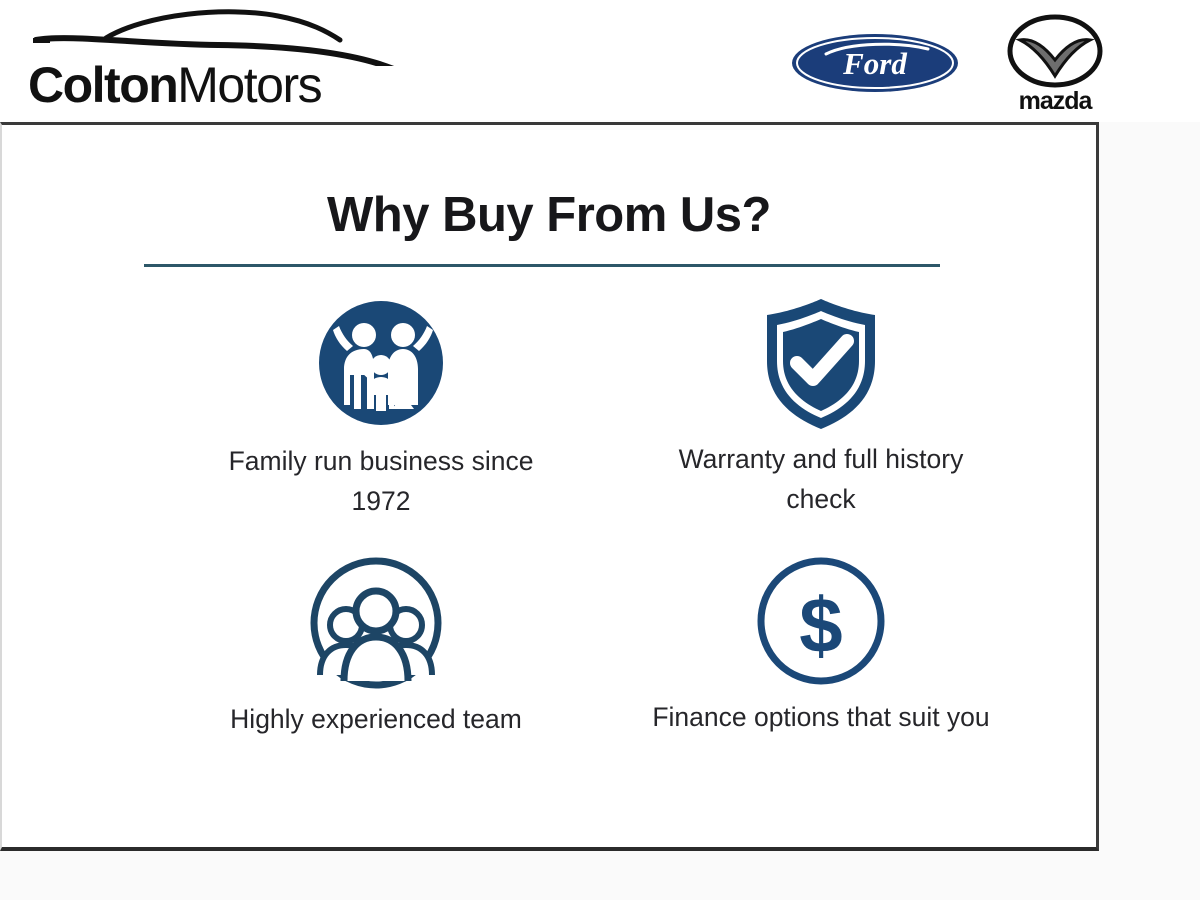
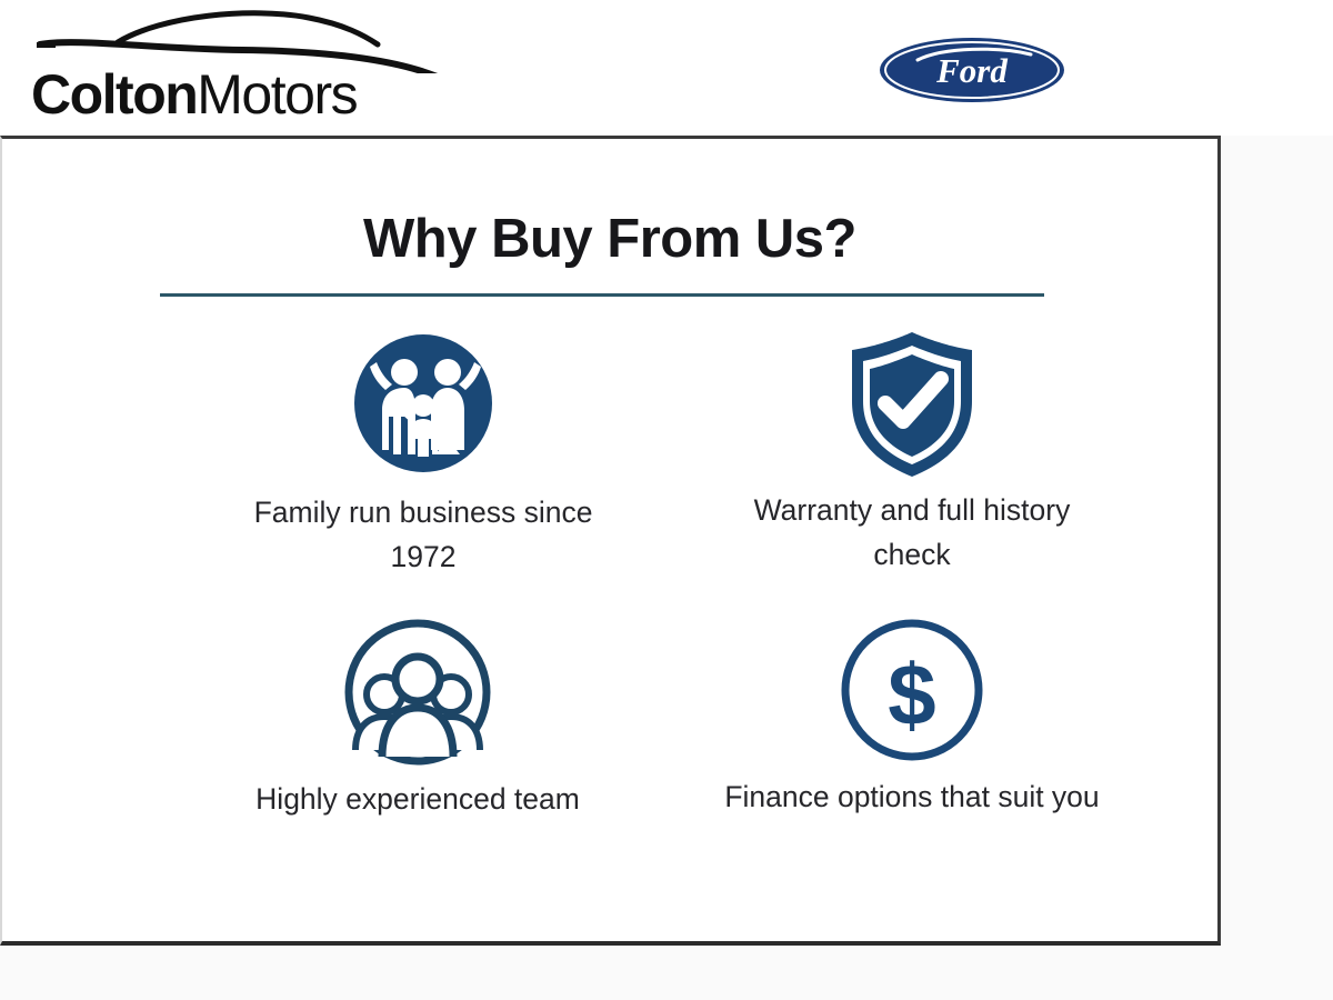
  ColtonMotors
  Ford
- mazda
  Why Buy From Us?
  Family run business since 1972
  Warranty and full history check
  Highly experienced team
  $
  Finance options that suit you
